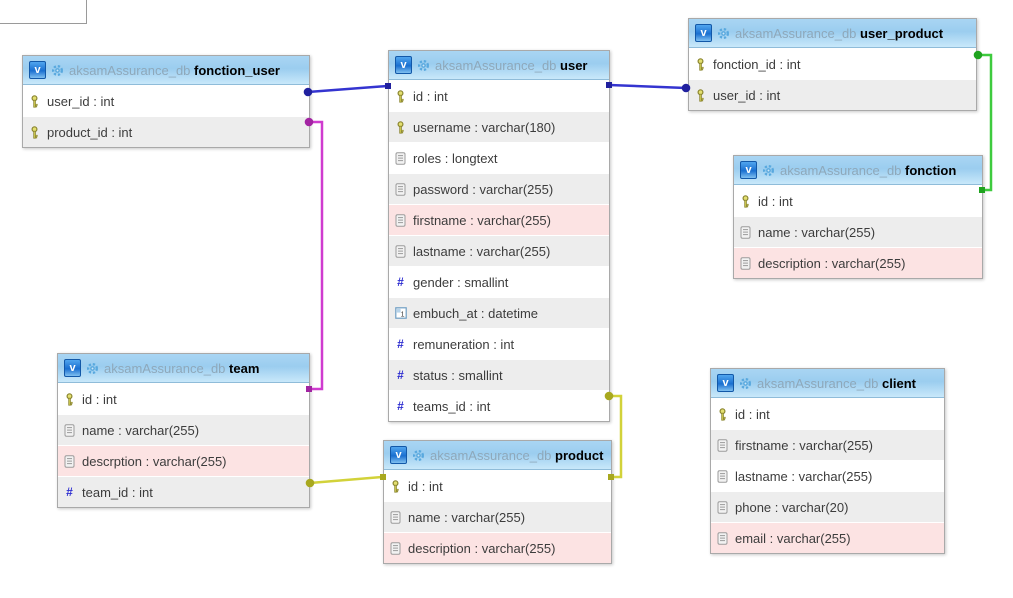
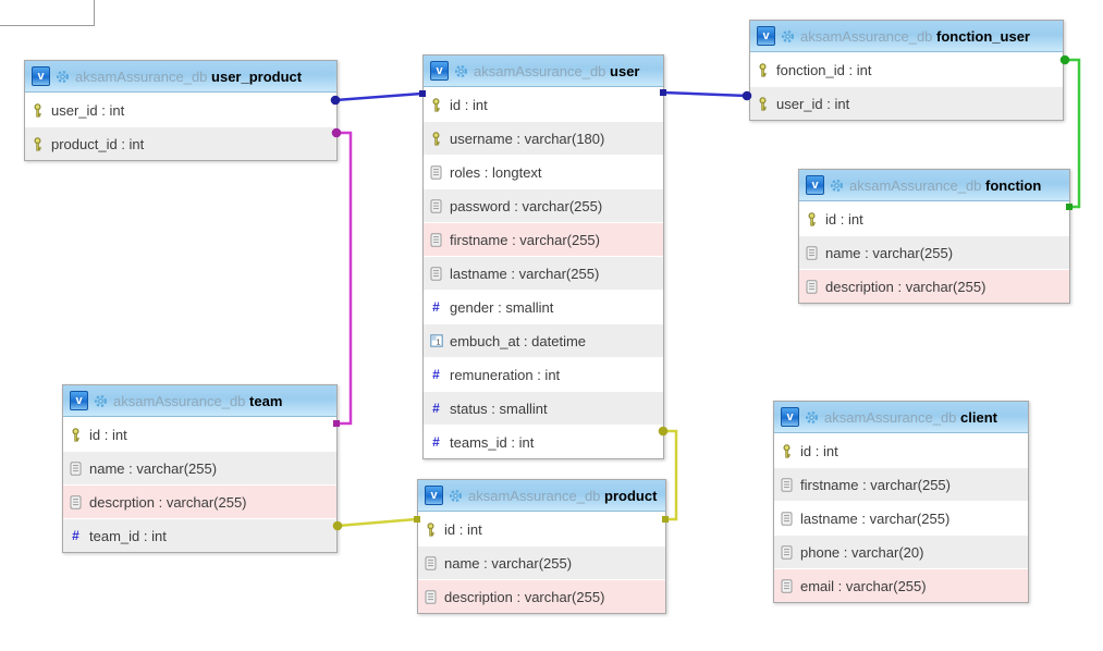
  v
- aksamAssurance_db fonction_user
+ aksamAssurance_db user_product
  user_id : int
  product_id : int
  v
  aksamAssurance_db user
  id : int
  username : varchar(180)
  roles : longtext
  password : varchar(255)
  firstname : varchar(255)
  lastname : varchar(255)
  #
  gender : smallint
  embuch_at : datetime
  #
  remuneration : int
  #
  status : smallint
  #
  teams_id : int
  v
- aksamAssurance_db user_product
+ aksamAssurance_db fonction_user
  fonction_id : int
  user_id : int
  v
  aksamAssurance_db fonction
  id : int
  name : varchar(255)
  description : varchar(255)
  v
  aksamAssurance_db team
  id : int
  name : varchar(255)
  descrption : varchar(255)
  #
  team_id : int
  v
  aksamAssurance_db product
  id : int
  name : varchar(255)
  description : varchar(255)
  v
  aksamAssurance_db client
  id : int
  firstname : varchar(255)
  lastname : varchar(255)
  phone : varchar(20)
  email : varchar(255)
